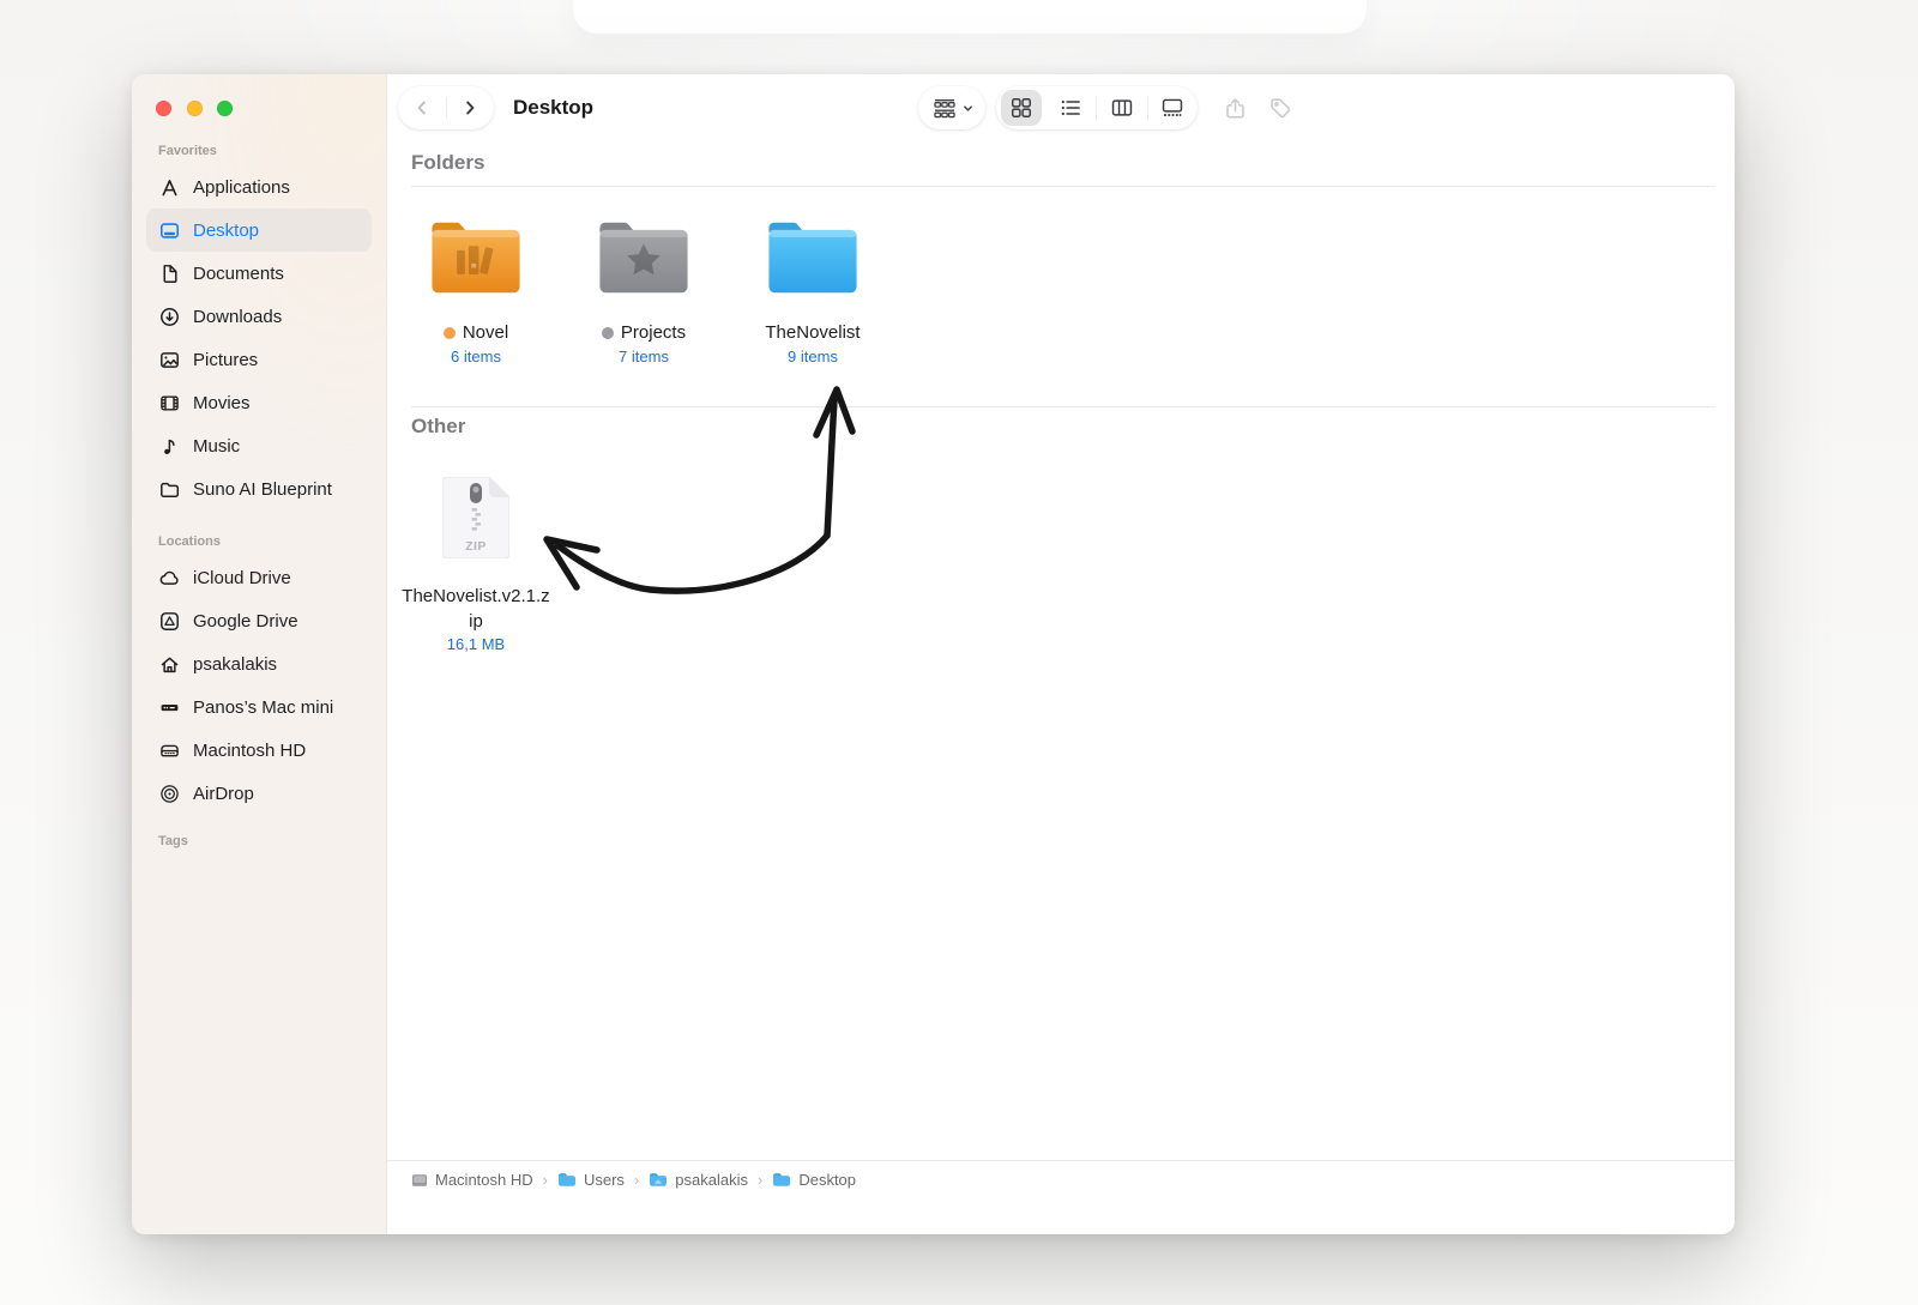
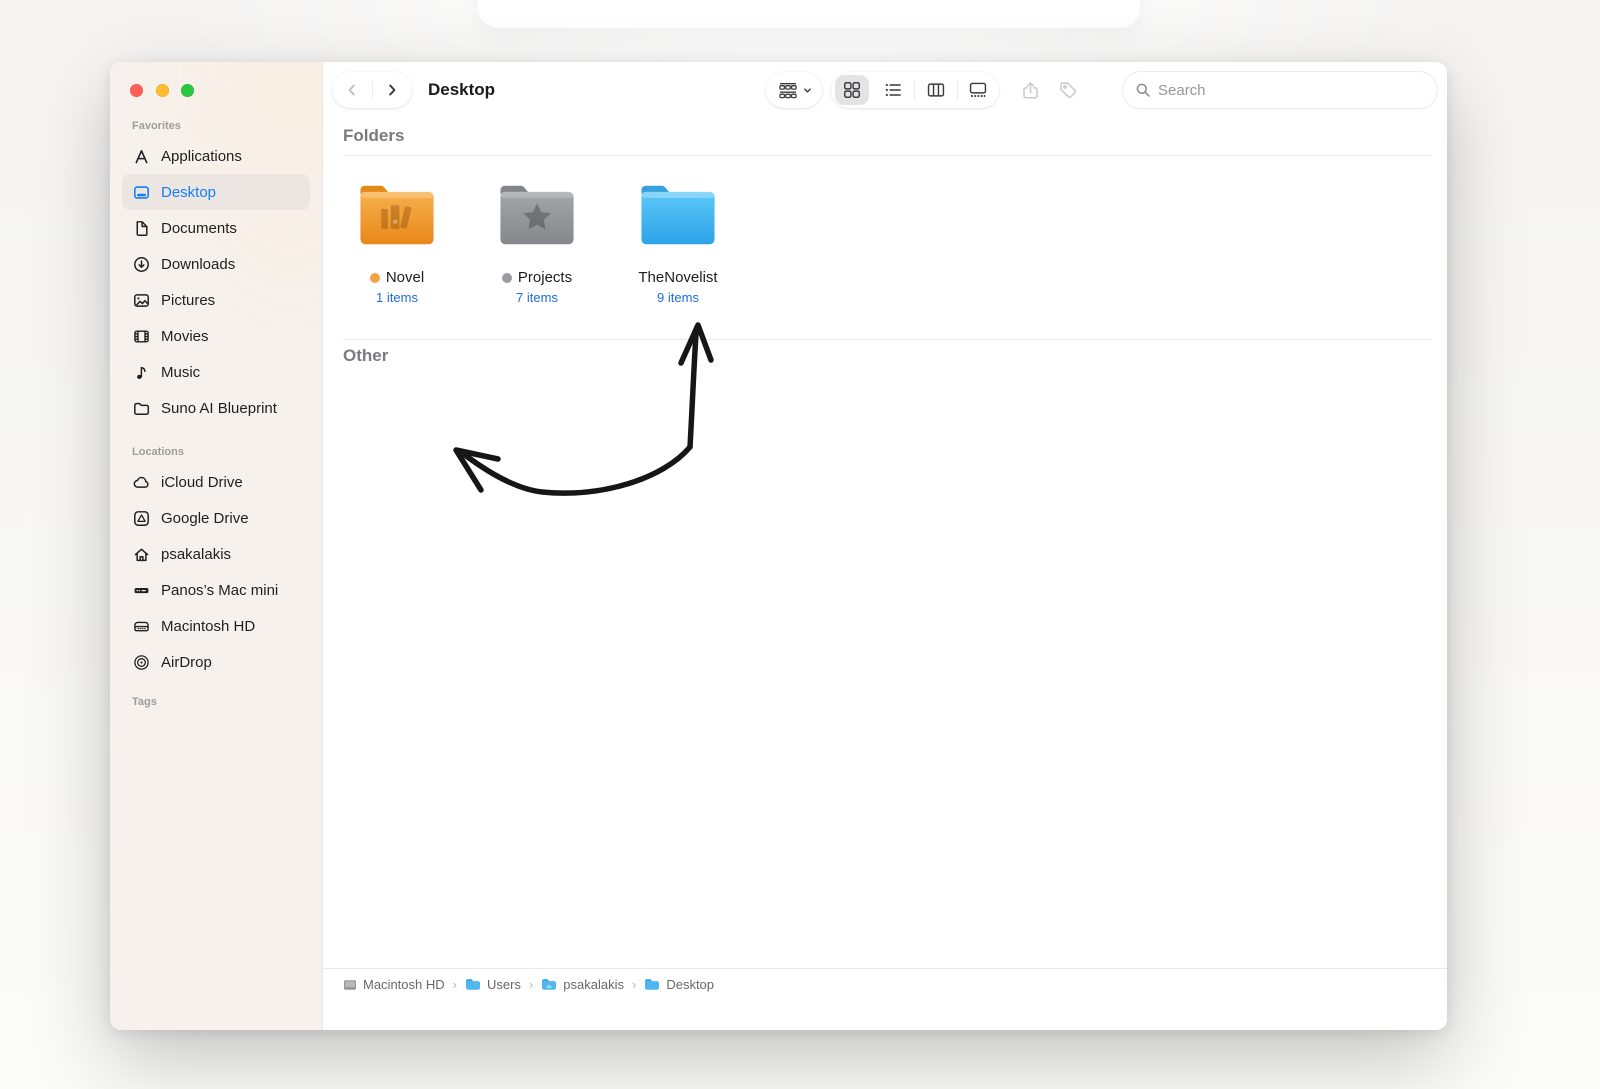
  Favorites
  Applications
  Desktop
  Documents
  Downloads
  Pictures
  Movies
  Music
  Suno AI Blueprint
  Locations
  iCloud Drive
  Google Drive
  psakalakis
  Panos’s Mac mini
  Macintosh HD
  AirDrop
  Tags
  Desktop
+ Search
  Folders
  Novel
- 6 items
+ 1 items
  Projects
  7 items
  TheNovelist
  9 items
  Other
- ZIP
- TheNovelist.v2.1.zip
- 16,1 MB
  Macintosh HD
  ›
  Users
  ›
  psakalakis
  ›
  Desktop
